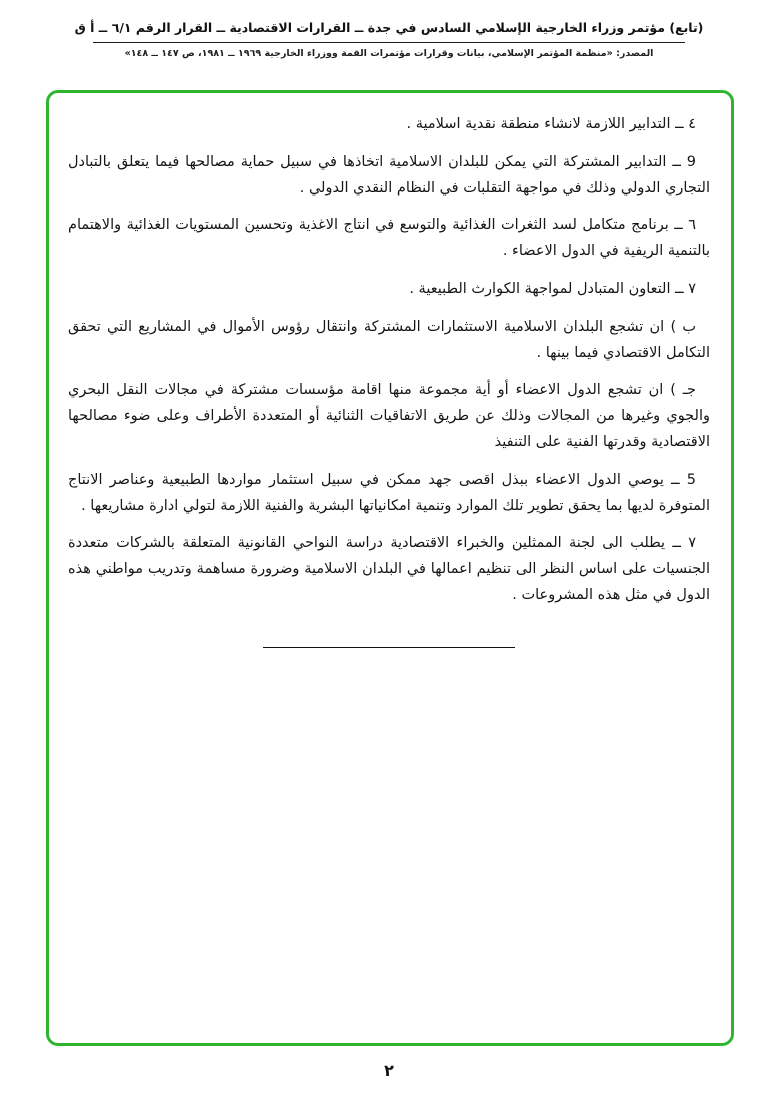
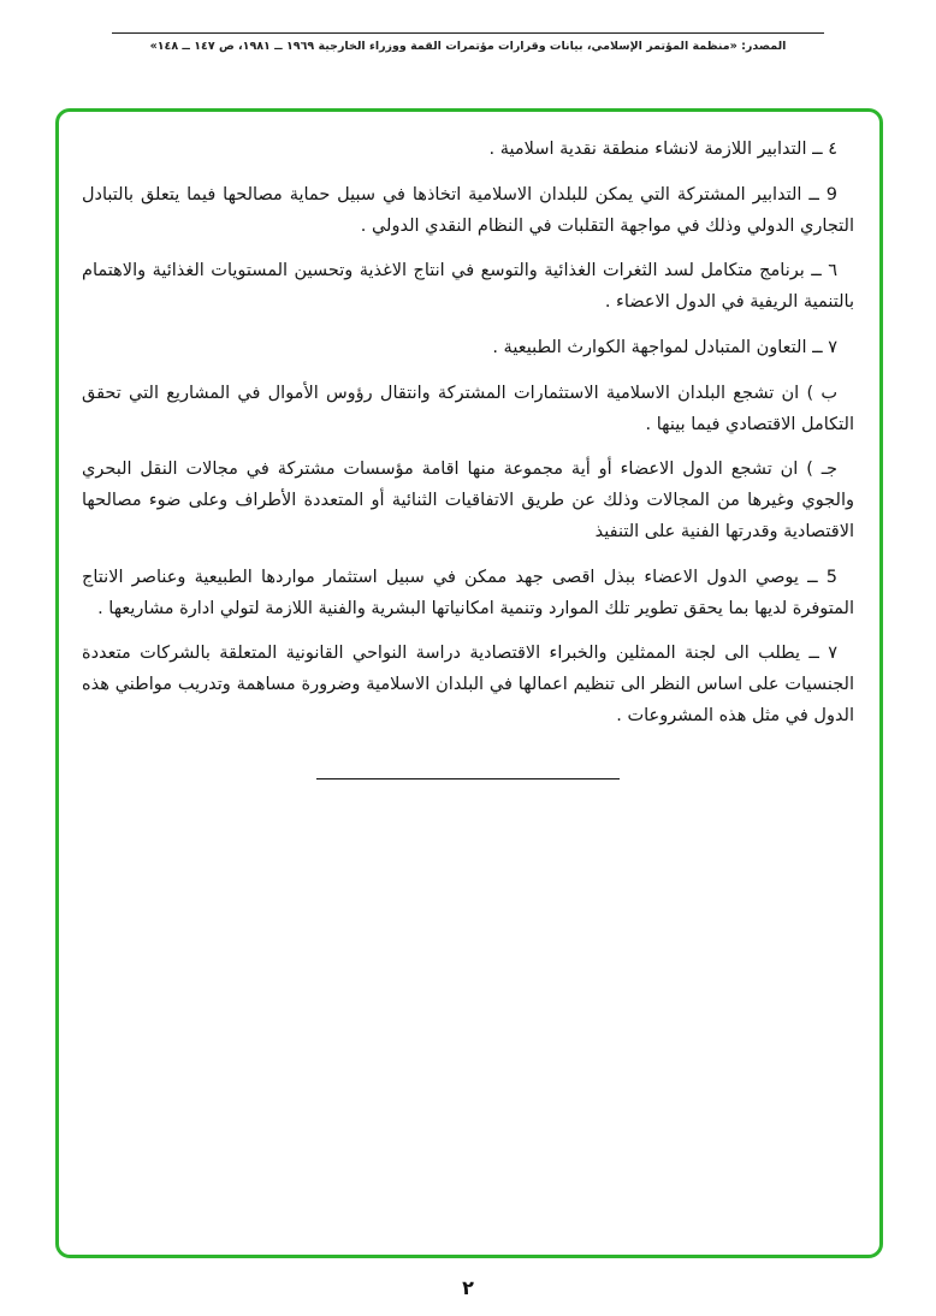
- (تابع) مؤتمر وزراء الخارجية الإسلامي السادس في جدة ــ القرارات الاقتصادية ــ القرار الرقم ٦/١ ــ أ ق
  المصدر: «منظمة المؤتمر الإسلامي، بيانات وقرارات مؤتمرات القمة ووزراء الخارجية ١٩٦٩ ــ ١٩٨١، ص ١٤٧ ــ ١٤٨»
  ٤ ــ التدابير اللازمة لانشاء منطقة نقدية اسلامية .
  9 ــ التدابير المشتركة التي يمكن للبلدان الاسلامية اتخاذها في سبيل حماية مصالحها فيما يتعلق بالتبادل التجاري الدولي وذلك في مواجهة التقلبات في النظام النقدي الدولي .
  ٦ ــ برنامج متكامل لسد الثغرات الغذائية والتوسع في انتاج الاغذية وتحسين المستويات الغذائية والاهتمام بالتنمية الريفية في الدول الاعضاء .
  ٧ ــ التعاون المتبادل لمواجهة الكوارث الطبيعية .
  ب ) ان تشجع البلدان الاسلامية الاستثمارات المشتركة وانتقال رؤوس الأموال في المشاريع التي تحقق التكامل الاقتصادي فيما بينها .
  جـ ) ان تشجع الدول الاعضاء أو أية مجموعة منها اقامة مؤسسات مشتركة في مجالات النقل البحري والجوي وغيرها من المجالات وذلك عن طريق الاتفاقيات الثنائية أو المتعددة الأطراف وعلى ضوء مصالحها الاقتصادية وقدرتها الفنية على التنفيذ
  5 ــ يوصي الدول الاعضاء ببذل اقصى جهد ممكن في سبيل استثمار مواردها الطبيعية وعناصر الانتاج المتوفرة لديها بما يحقق تطوير تلك الموارد وتنمية امكانياتها البشرية والفنية اللازمة لتولي ادارة مشاريعها .
  ٧ ــ يطلب الى لجنة الممثلين والخبراء الاقتصادية دراسة النواحي القانونية المتعلقة بالشركات متعددة الجنسيات على اساس النظر الى تنظيم اعمالها في البلدان الاسلامية وضرورة مساهمة وتدريب مواطني هذه الدول في مثل هذه المشروعات .
  ٢
